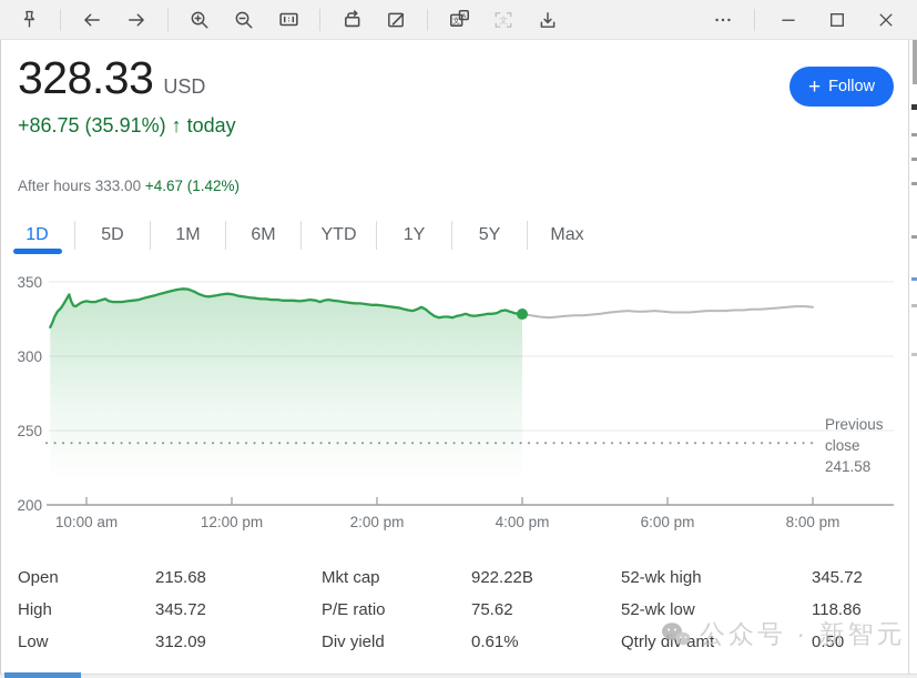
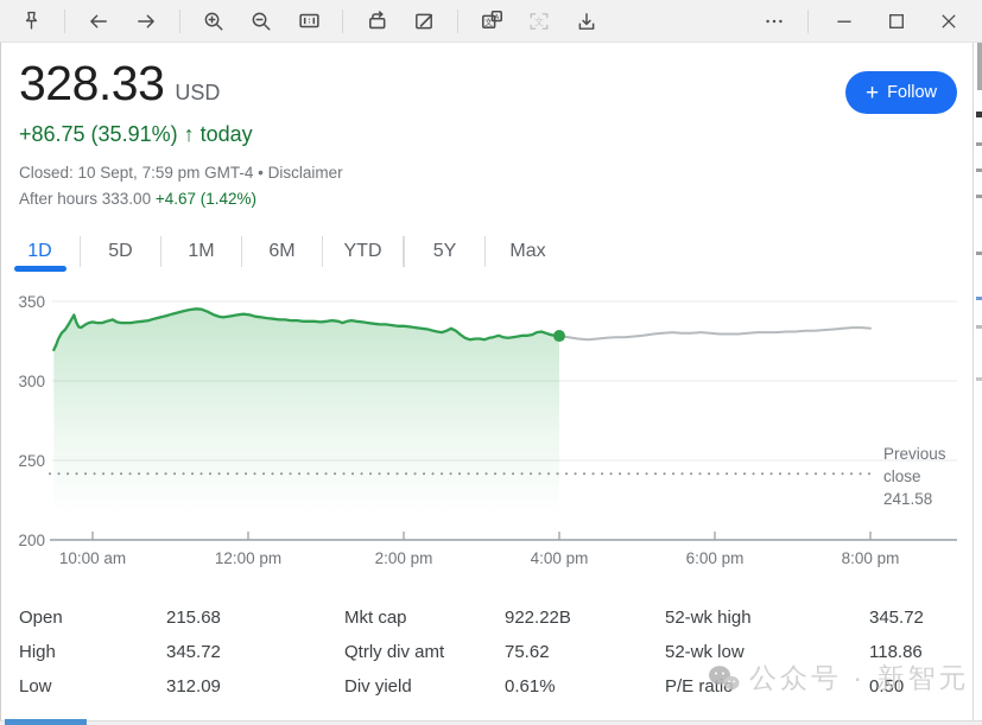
  文
  328.33
  USD
  +86.75 (35.91%) ↑ today
+ Closed: 10 Sept, 7:59 pm GMT-4 • Disclaimer
  After hours 333.00 +4.67 (1.42%)
  +
  Follow
  1D
  5D
  1M
  6M
  YTD
- 1Y
  5Y
  Max
  350
  300
  250
  200
  10:00 am
  12:00 pm
  2:00 pm
  4:00 pm
  6:00 pm
  8:00 pm
  Previous
  close
  241.58
  Open
  215.68
  High
  345.72
  Low
  312.09
  Mkt cap
  922.22B
- P/E ratio
+ Qtrly div amt
  75.62
  Div yield
  0.61%
  52-wk high
  345.72
  52-wk low
  118.86
- Qtrly div amt
+ P/E ratio
  0.50
  公众号 · 新智元
